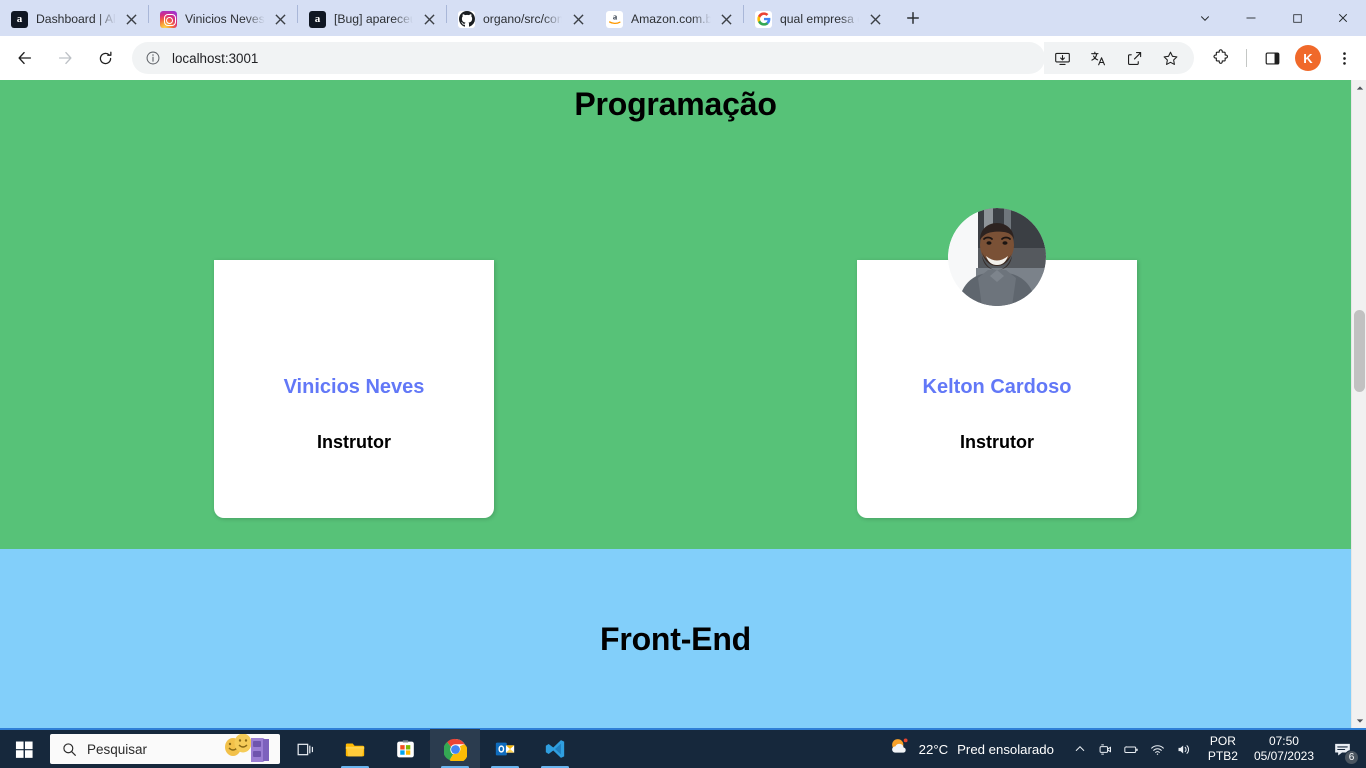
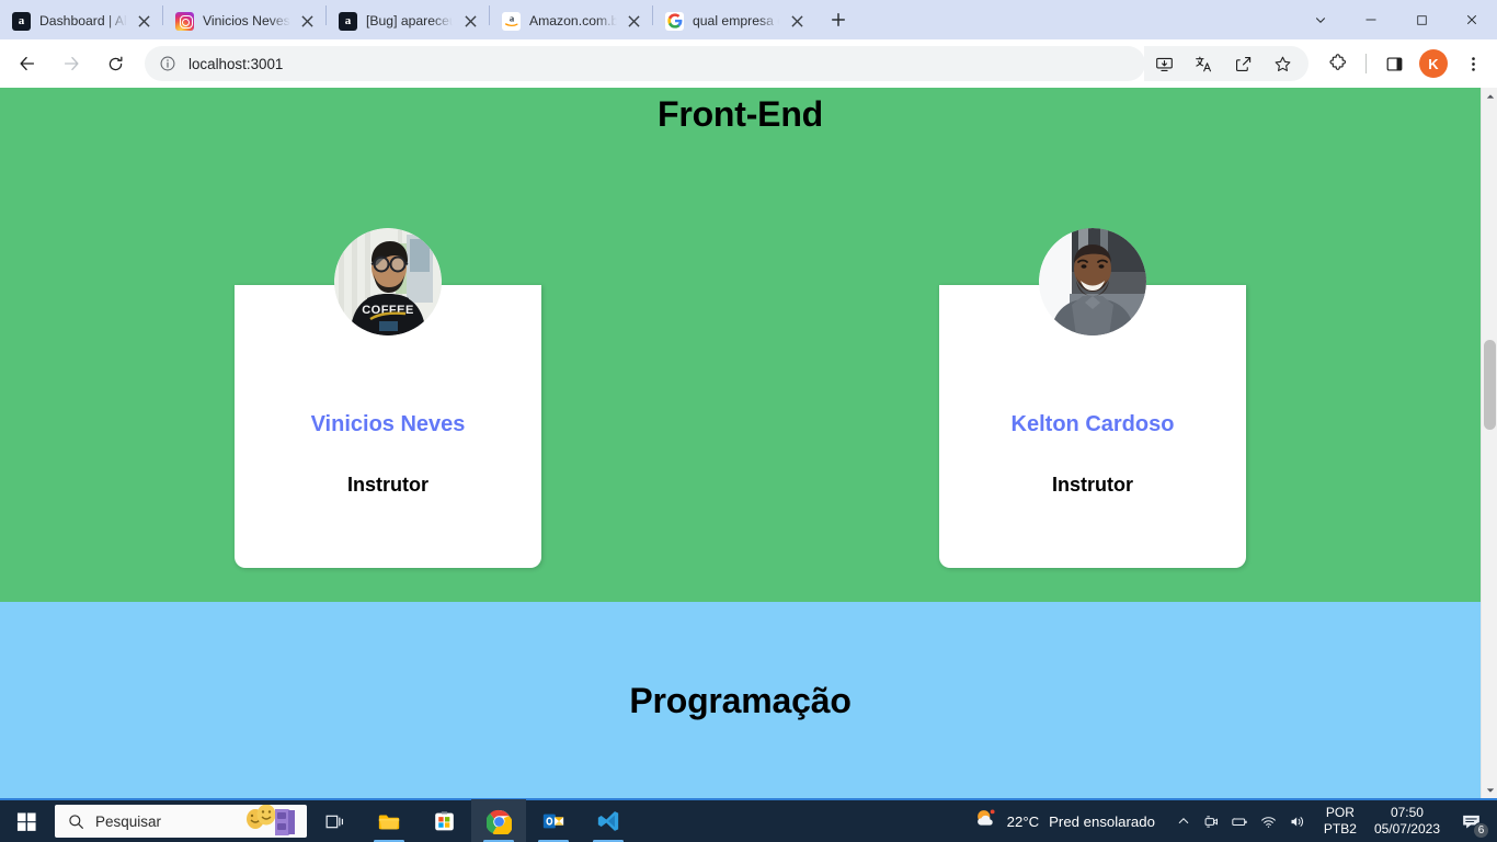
  a
  Dashboard | Al
  Vinicios Neves
  a
  [Bug] aparece
- organo/src/com
  a
  Amazon.com.b
  qual empresa
  localhost:3001
  K
- Programação
+ Front-End
+ COFFEE
  Vinicios Neves
  Instrutor
  Kelton Cardoso
  Instrutor
- Front-End
+ Programação
  Pesquisar
  22°C
  Pred ensolarado
  POR
  PTB2
  07:50
  05/07/2023
  6
